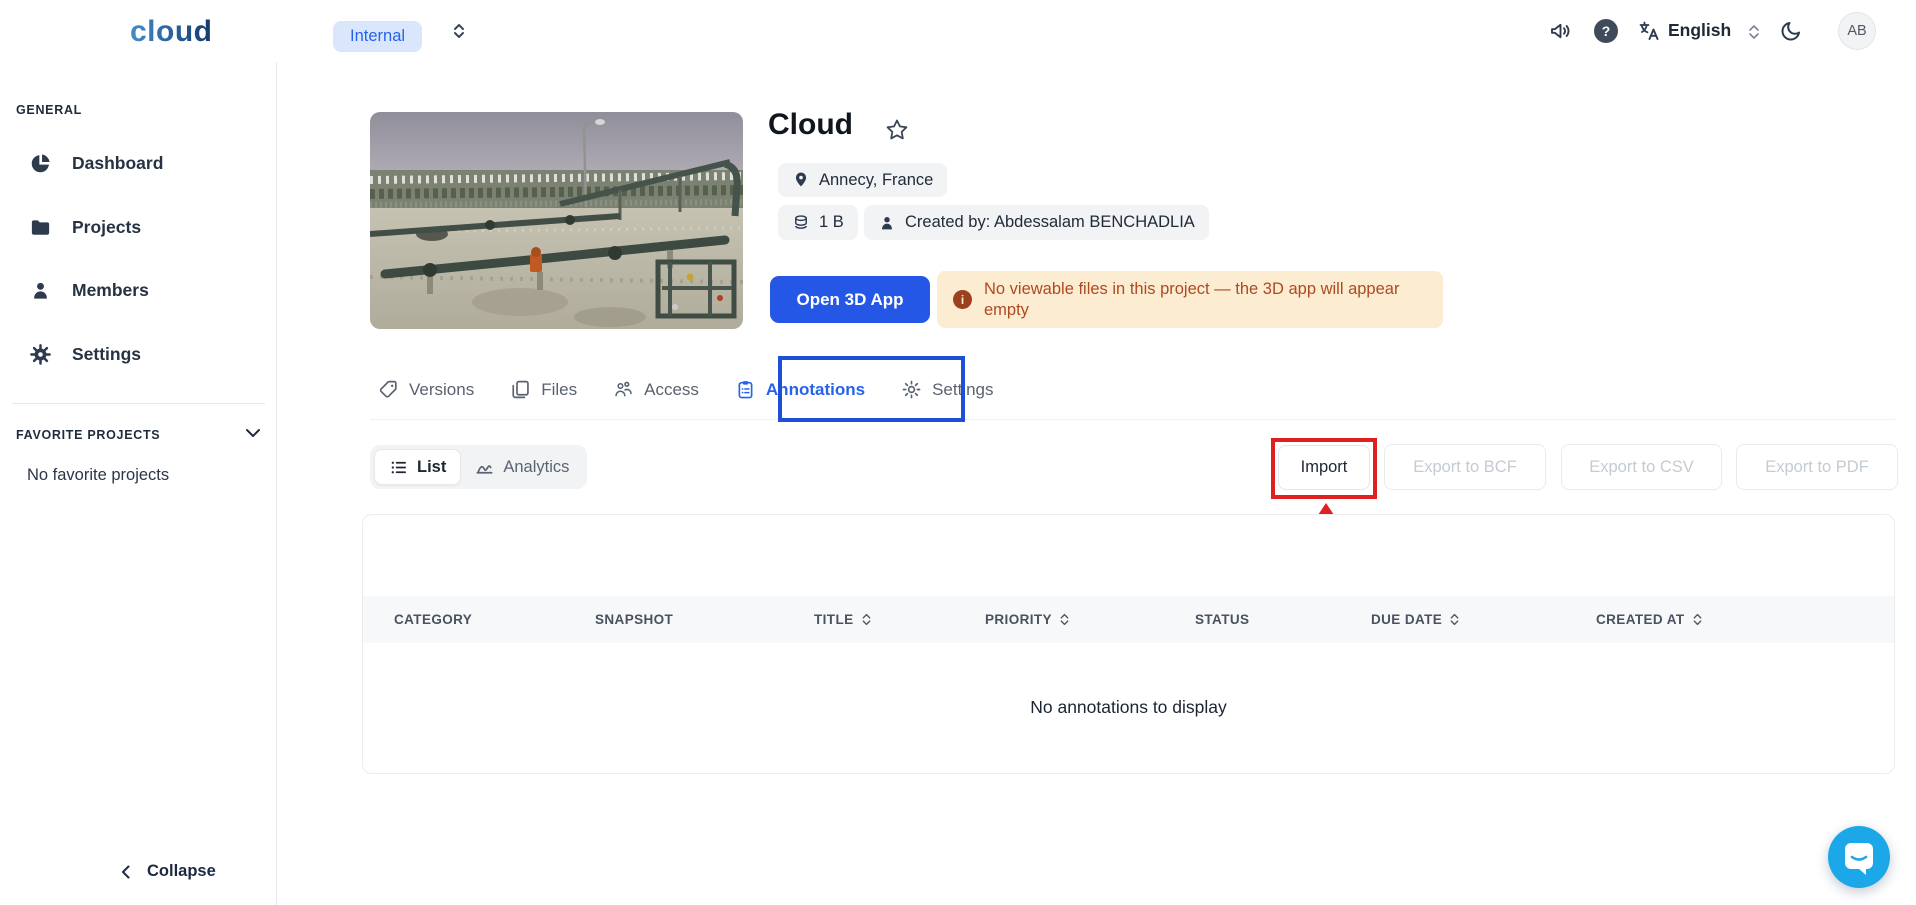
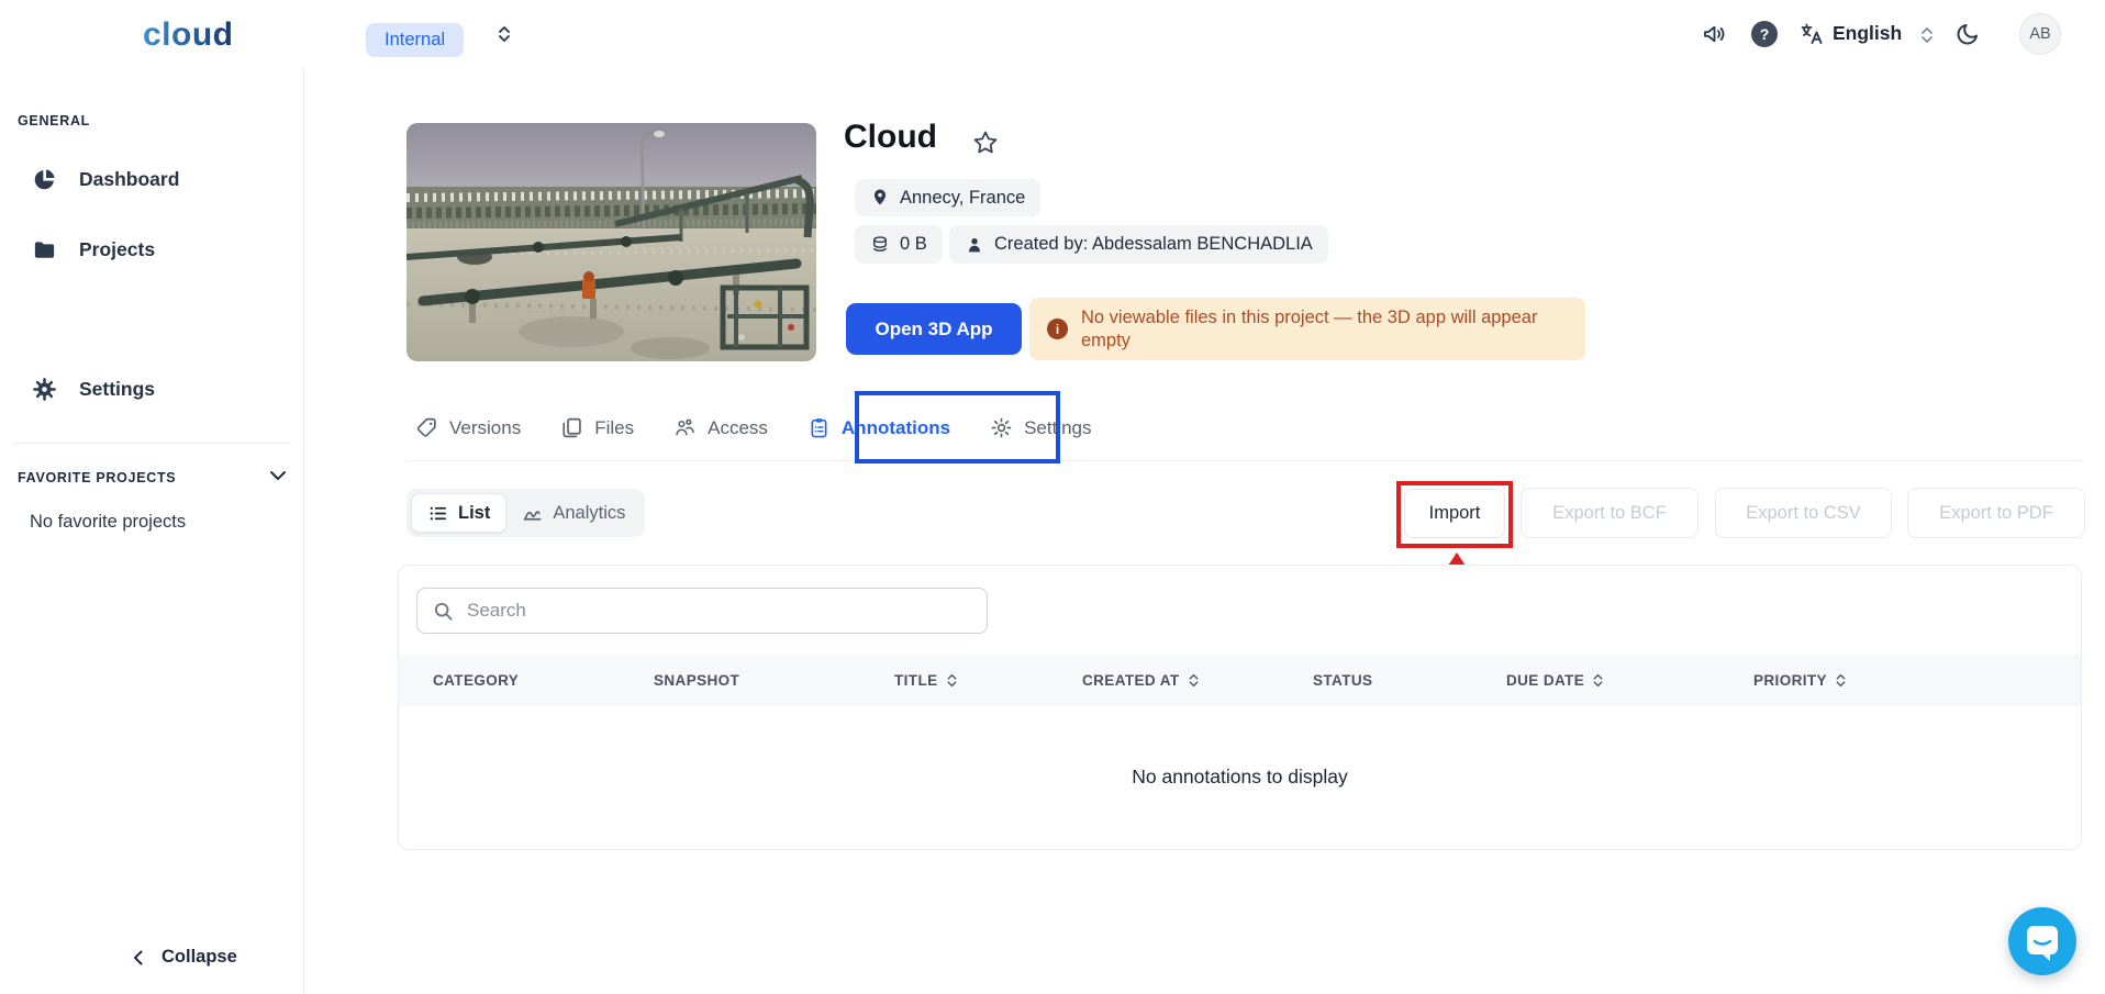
  cloud
  Internal
  ?
  English
  AB
  GENERAL
  Dashboard
  Projects
- Members
  Settings
  FAVORITE PROJECTS
  No favorite projects
  Collapse
  Cloud
  Annecy, France
- 1 B
+ 0 B
  Created by: Abdessalam BENCHADLIA
  Open 3D App
  i
  No viewable files in this project — the 3D app will appear empty
  Versions
  Files
  Access
  Annotations
  Settings
  List
  Analytics
  Import
  Export to BCF
  Export to CSV
  Export to PDF
+ Search
  CATEGORY
  SNAPSHOT
  TITLE
- PRIORITY
+ CREATED AT
  STATUS
  DUE DATE
- CREATED AT
+ PRIORITY
  No annotations to display
